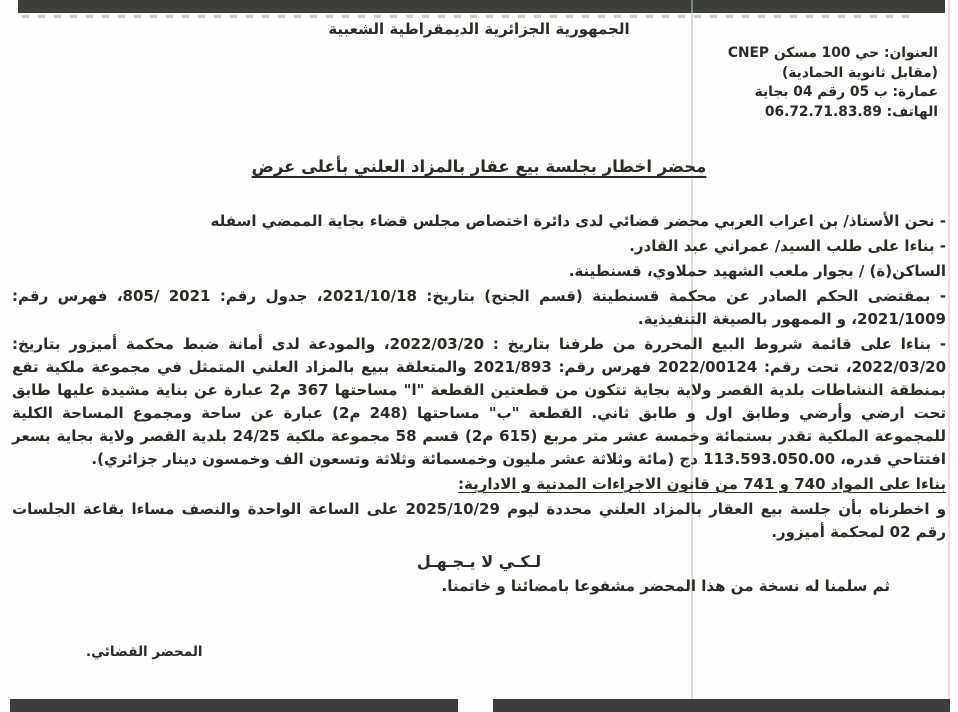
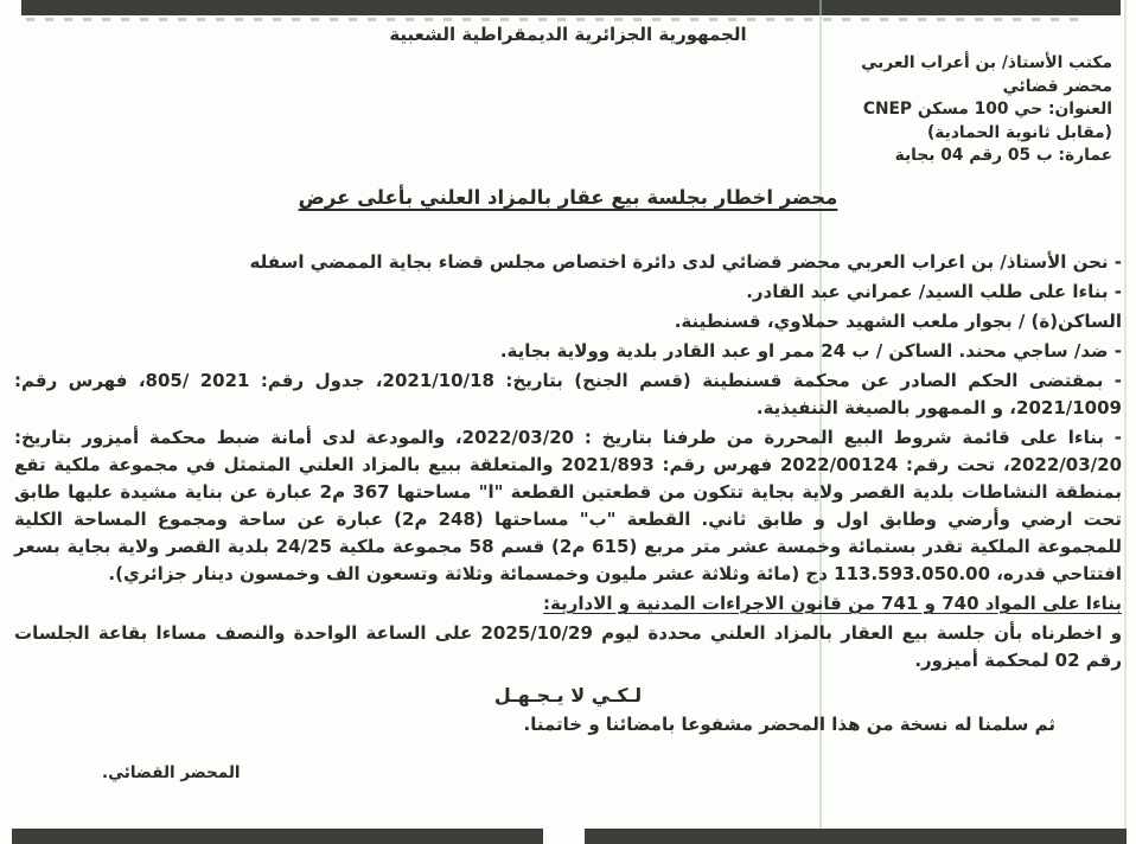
  الجمهورية الجزائرية الديمقراطية الشعبية
+ مكتب الأستاذ/ بن أعراب العربي
+ محضر قضائي
  العنوان: حي 100 مسكن CNEP
  (مقابل ثانوية الحمادية)
  عمارة: ب 05 رقم 04 بجاية
- الهاتف: 06.72.71.83.89
  محضر اخطار بجلسة بيع عقار بالمزاد العلني بأعلى عرض
  - نحن الأستاذ/ بن اعراب العربي محضر قضائي لدى دائرة اختصاص مجلس قضاء بجاية الممضي اسفله
  - بناءا على طلب السيد/ عمراني عبد القادر.
  الساكن(ة) / بجوار ملعب الشهيد حملاوي، قسنطينة.
+ - ضد/ ساجي محند. الساكن / ب 24 ممر او عبد القادر بلدية وولاية بجاية.
  - بمقتضى الحكم الصادر عن محكمة قسنطينة (قسم الجنح) بتاريخ: 2021/10/18، جدول رقم: 805/ 2021‎، فهرس رقم: 2021/1009، و الممهور بالصيغة التنفيذية.
  - بناءا على قائمة شروط البيع المحررة من طرفنا بتاريخ : 2022/03/20، والمودعة لدى أمانة ضبط محكمة أميزور بتاريخ: 2022/03/20، تحت رقم: 2022/00124 فهرس رقم: 2021/893 والمتعلقة ببيع بالمزاد العلني المتمثل في مجموعة ملكية تقع بمنطقة النشاطات بلدية القصر ولاية بجاية تتكون من قطعتين القطعة "ا" مساحتها 367 م2 عبارة عن بناية مشيدة عليها طابق تحت ارضي وأرضي وطابق اول و طابق ثاني. القطعة "ب" مساحتها (248 م2) عبارة عن ساحة ومجموع المساحة الكلية للمجموعة الملكية تقدر بستمائة وخمسة عشر متر مربع (615 م2) قسم 58 مجموعة ملكية 24/25 بلدية القصر ولاية بجاية بسعر افتتاحي قدره، 113.593.050.00 دج (مائة وثلاثة عشر مليون وخمسمائة وثلاثة وتسعون الف وخمسون دينار جزائري).
  بناءا على المواد 740 و 741 من قانون الاجراءات المدنية و الادارية:
  و اخطرناه بأن جلسة بيع العقار بالمزاد العلني محددة ليوم 2025/10/29 على الساعة الواحدة والنصف مساءا بقاعة الجلسات رقم 02 لمحكمة أميزور.
  لـكـي لا يـجـهـل
  ثم سلمنا له نسخة من هذا المحضر مشفوعا بامضائنا و خاتمنا.
  المحضر القضائي.
